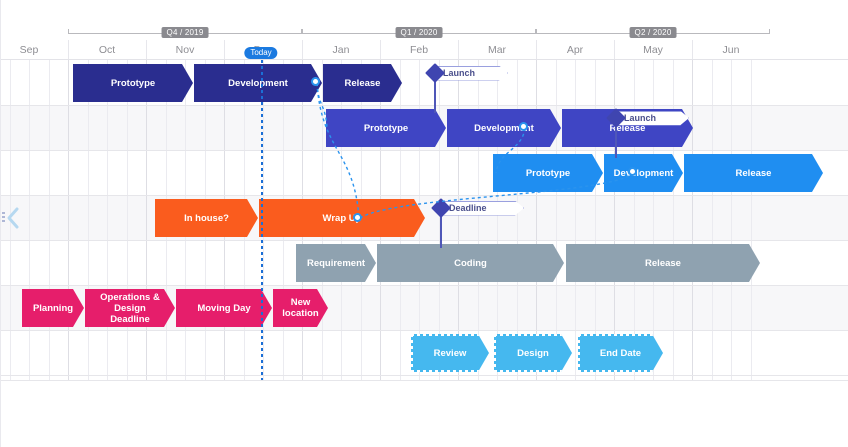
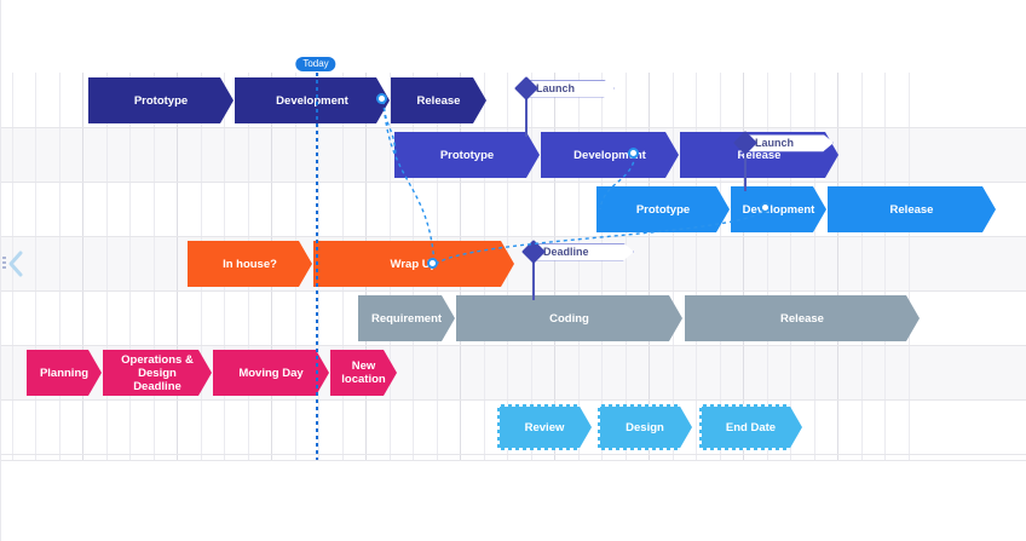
- Q4 / 2019
- Q1 / 2020
- Q2 / 2020
- Sep
- Oct
- Nov
- Jan
- Feb
- Mar
- Apr
- May
- Jun
  Prototype
  Develoment
  Release
  Launch
  Prototype
  Developmnt
  Release
  Launch
  Prototype
  Delopment
  Release
  In house?
  Deadline
  Requirement
  Coding
  Release
  Planning
  Operations &
  Design Deadline
  Moving Day
  New
  location
  Today
